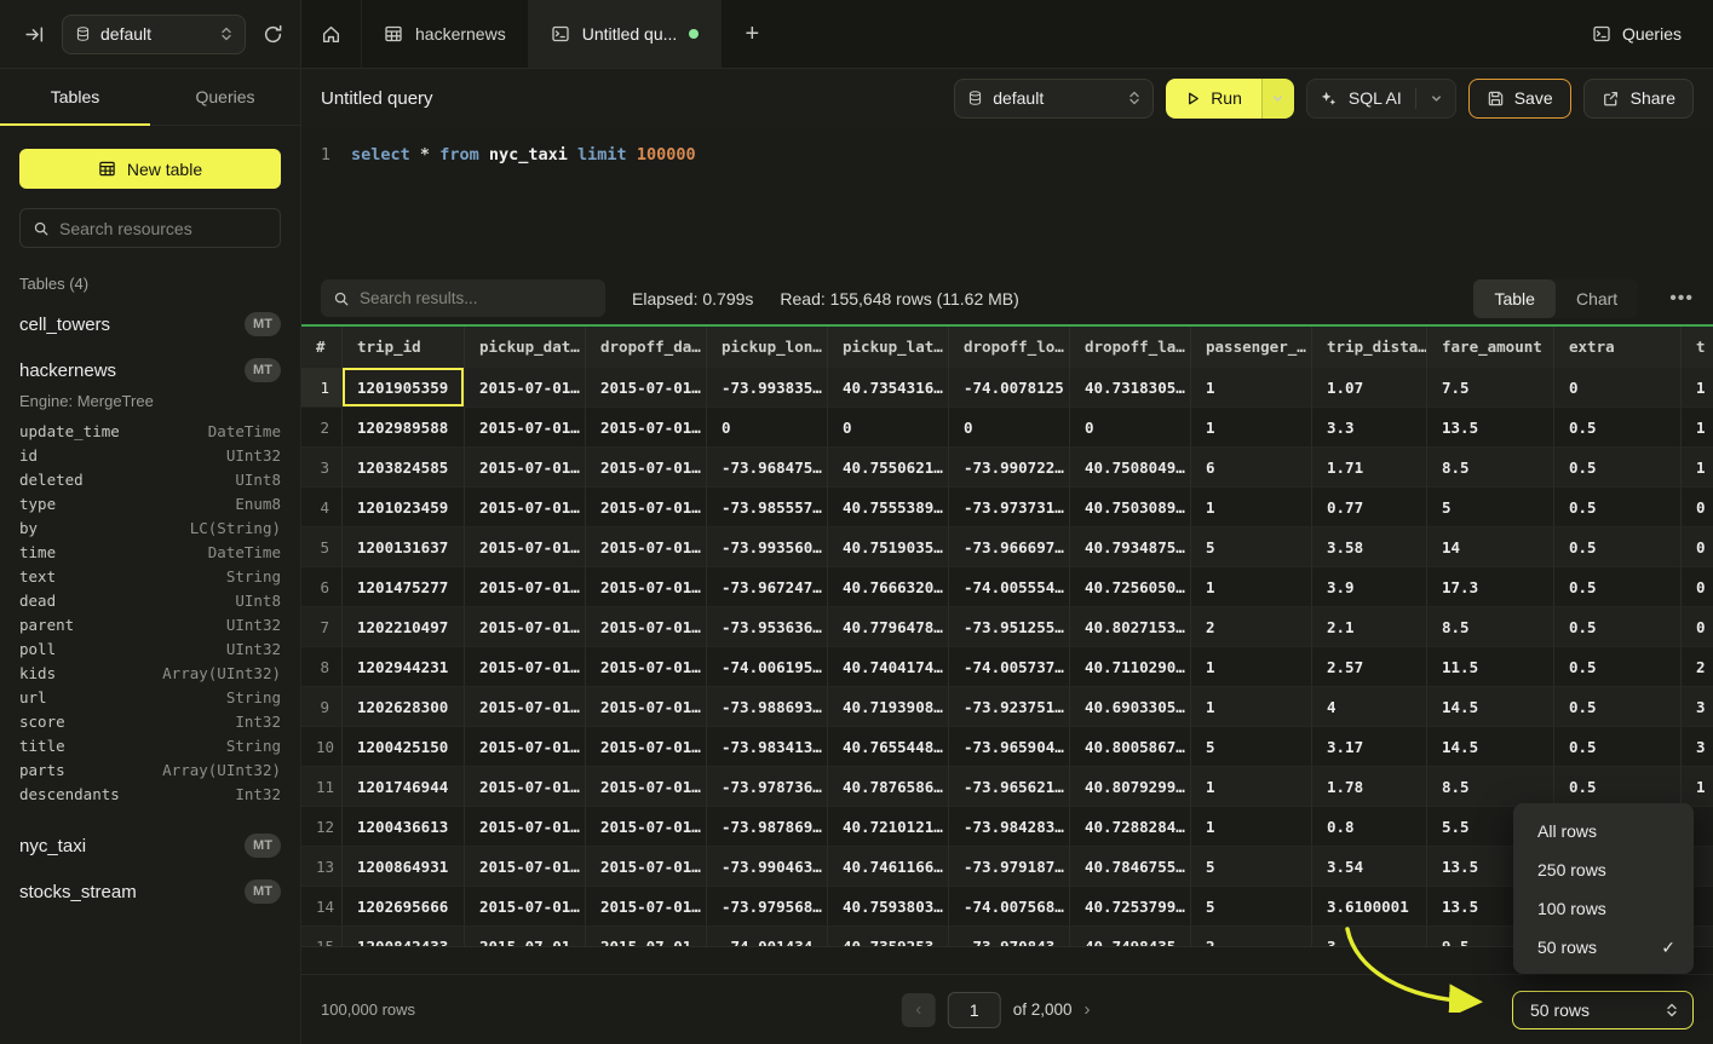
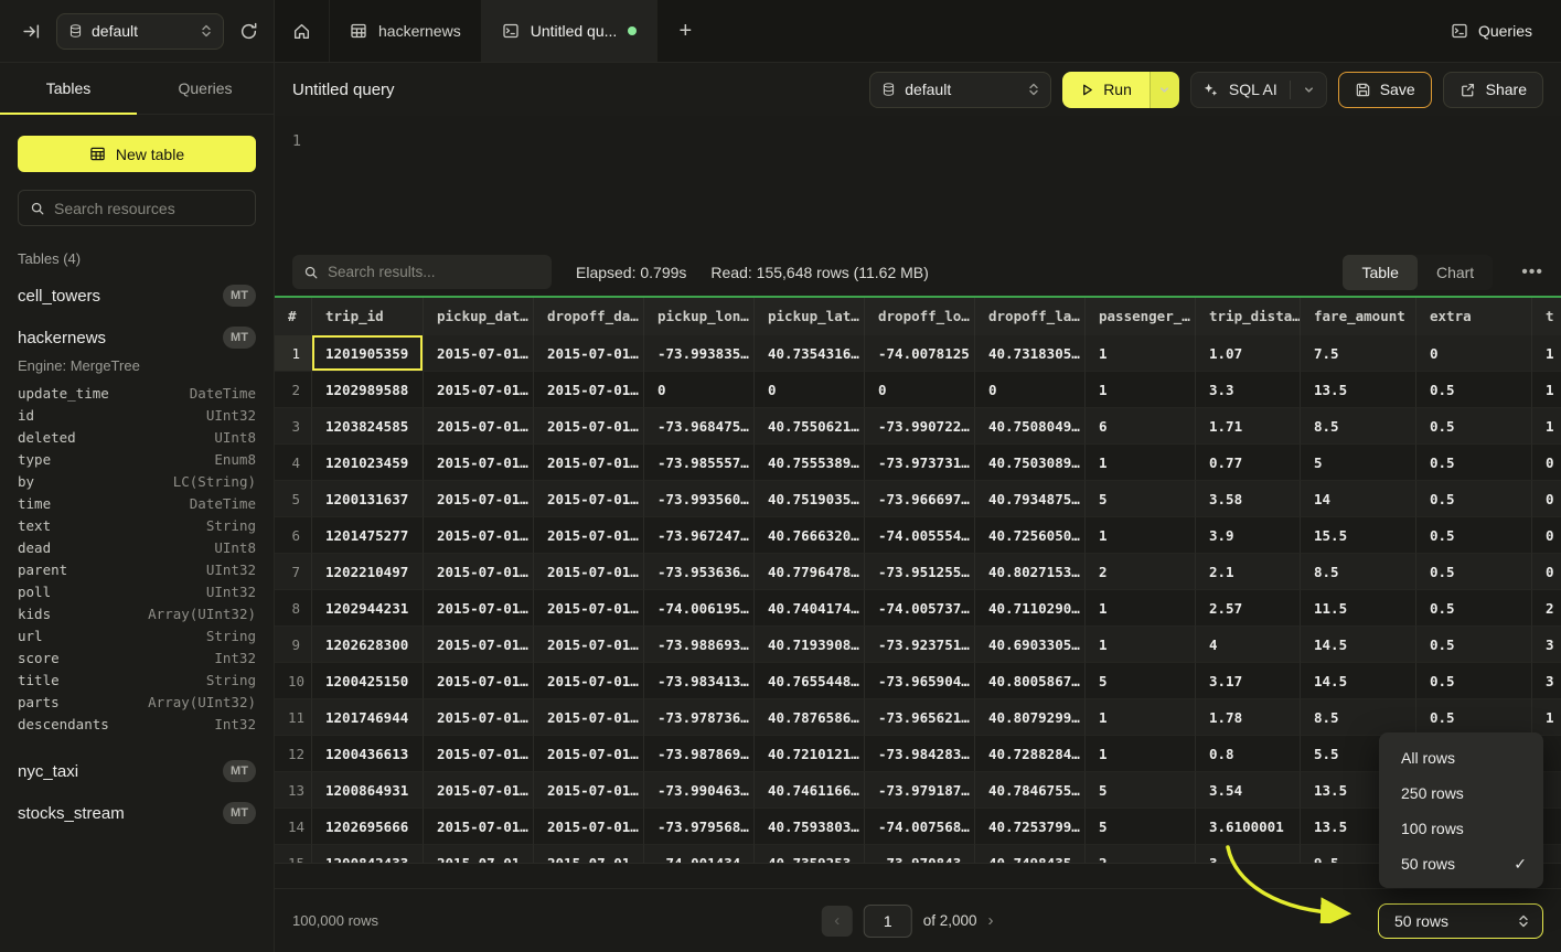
  default
  hackernews
  Untitled qu...
  +
  Queries
  Tables
  Queries
  New table
  Search resources
  Tables (4)
  cell_towers
  MT
  hackernews
  MT
  Engine: MergeTree
  update_time
  DateTime
  id
  UInt32
  deleted
  UInt8
  type
  Enum8
  by
  LC(String)
  time
  DateTime
  text
  String
  dead
  UInt8
  parent
  UInt32
  poll
  UInt32
  kids
  Array(UInt32)
  url
  String
  score
  Int32
  title
  String
  parts
  Array(UInt32)
  descendants
  Int32
  nyc_taxi
  MT
  stocks_stream
  MT
  Untitled query
  default
  Run
  SQL AI
  Save
  Share
  1
- select * from nyc_taxi limit 100000
  Search results...
  Elapsed: 0.799s
  Read: 155,648 rows (11.62 MB)
  Table
  Chart
  •••
  #
  trip_id
  pickup_dat…
  dropoff_da…
  pickup_lon…
  pickup_lat…
  dropoff_lo…
  dropoff_la…
  passenger_…
  trip_dista…
  fare_amount
  extra
  t
  1
  1201905359
  2015-07-01…
  2015-07-01…
  -73.993835…
  40.7354316…
  -74.0078125
  40.7318305…
  1
  1.07
  7.5
  0
  1
  2
  1202989588
  2015-07-01…
  2015-07-01…
  0
  0
  0
  0
  1
  3.3
  13.5
  0.5
  1
  3
  1203824585
  2015-07-01…
  2015-07-01…
  -73.968475…
  40.7550621…
  -73.990722…
  40.7508049…
  6
  1.71
  8.5
  0.5
  1
  4
  1201023459
  2015-07-01…
  2015-07-01…
  -73.985557…
  40.7555389…
  -73.973731…
  40.7503089…
  1
  0.77
  5
  0.5
  0
  5
  1200131637
  2015-07-01…
  2015-07-01…
  -73.993560…
  40.7519035…
  -73.966697…
  40.7934875…
  5
  3.58
  14
  0.5
  0
  6
  1201475277
  2015-07-01…
  2015-07-01…
  -73.967247…
  40.7666320…
  -74.005554…
  40.7256050…
  1
  3.9
- 17.3
+ 15.5
  0.5
  0
  7
  1202210497
  2015-07-01…
  2015-07-01…
  -73.953636…
  40.7796478…
  -73.951255…
  40.8027153…
  2
  2.1
  8.5
  0.5
  0
  8
  1202944231
  2015-07-01…
  2015-07-01…
  -74.006195…
  40.7404174…
  -74.005737…
  40.7110290…
  1
  2.57
  11.5
  0.5
  2
  9
  1202628300
  2015-07-01…
  2015-07-01…
  -73.988693…
  40.7193908…
  -73.923751…
  40.6903305…
  1
  4
  14.5
  0.5
  3
  10
  1200425150
  2015-07-01…
  2015-07-01…
  -73.983413…
  40.7655448…
  -73.965904…
  40.8005867…
  5
  3.17
  14.5
  0.5
  3
  11
  1201746944
  2015-07-01…
  2015-07-01…
  -73.978736…
  40.7876586…
  -73.965621…
  40.8079299…
  1
  1.78
  8.5
  0.5
  1
  12
  1200436613
  2015-07-01…
  2015-07-01…
  -73.987869…
  40.7210121…
  -73.984283…
  40.7288284…
  1
  0.8
  5.5
  13
  1200864931
  2015-07-01…
  2015-07-01…
  -73.990463…
  40.7461166…
  -73.979187…
  40.7846755…
  5
  3.54
  13.5
  14
  1202695666
  2015-07-01…
  2015-07-01…
  -73.979568…
  40.7593803…
  -74.007568…
  40.7253799…
  5
  3.6100001
  13.5
  100,000 rows
  ‹
  1
  of 2,000
  ›
  50 rows
  All rows
  250 rows
  100 rows
  50 rows
  ✓
